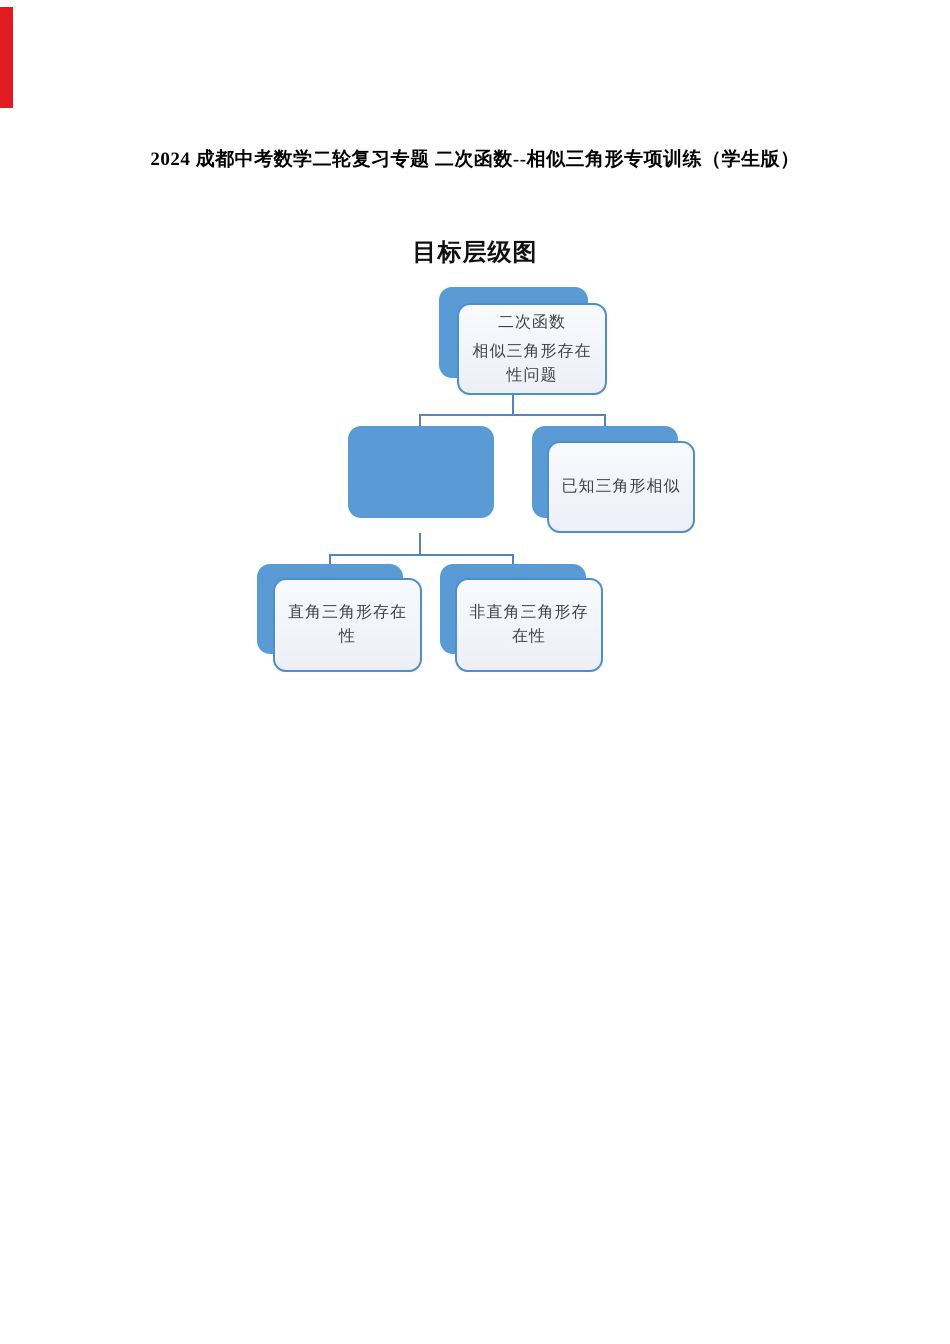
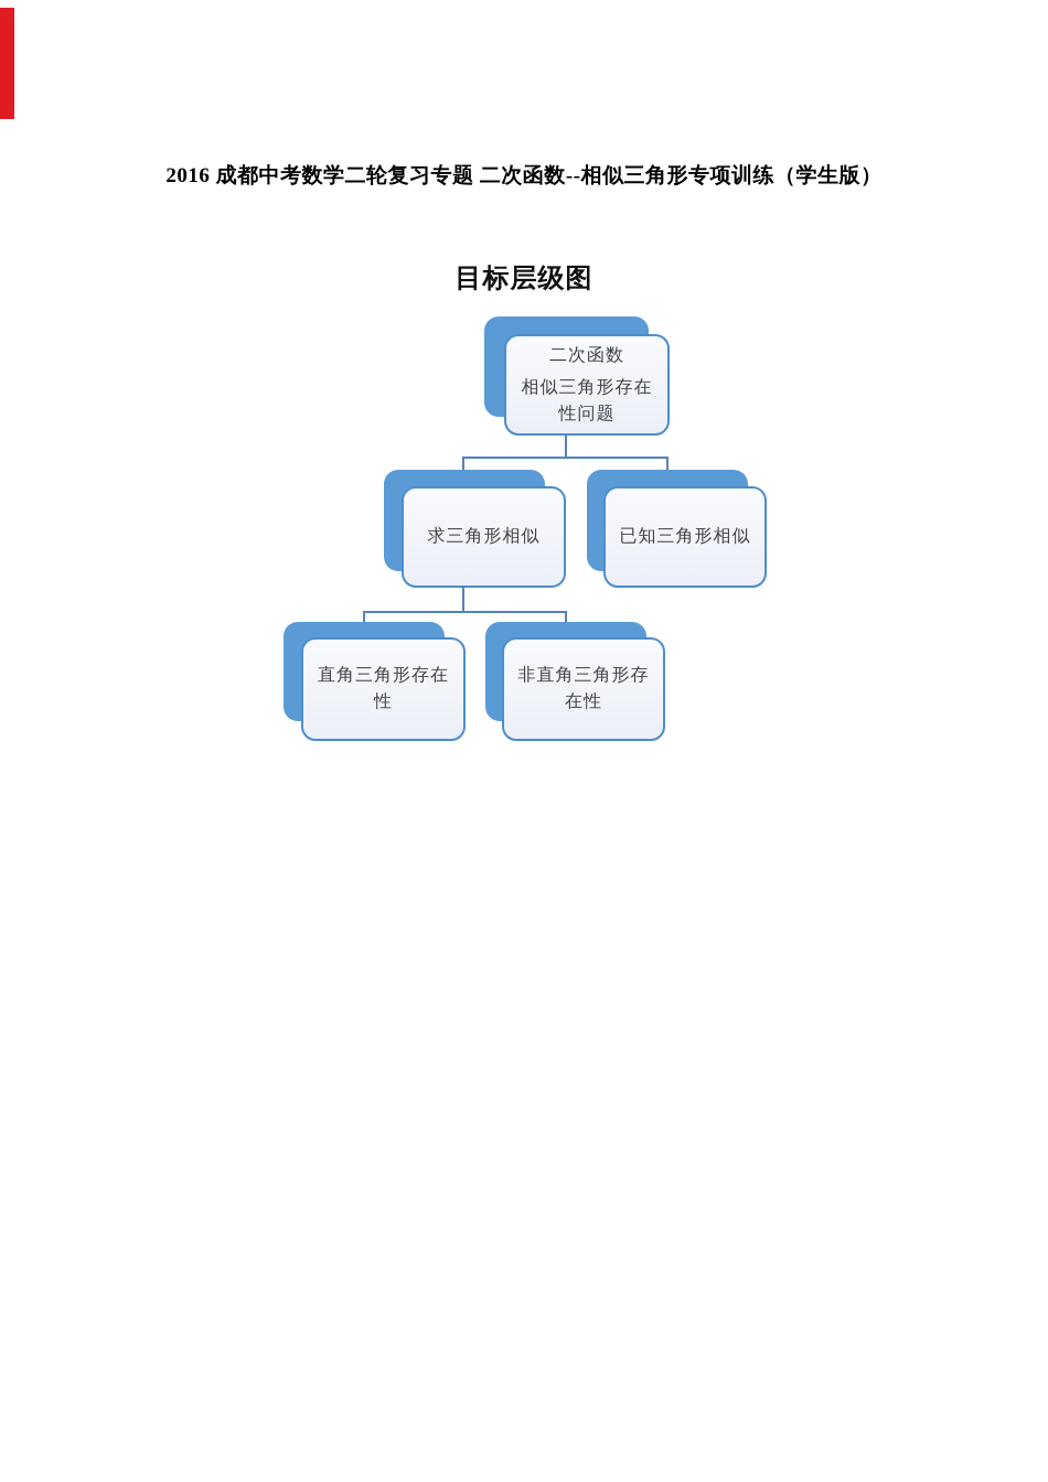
- 2024 成都中考数学二轮复习专题 二次函数--相似三角形专项训练（学生版）
+ 2016 成都中考数学二轮复习专题 二次函数--相似三角形专项训练（学生版）
  目标层级图
  二次函数
  相似三角形存在
  性问题
+ 求三角形相似
  已知三角形相似
  直角三角形存在
  性
  非直角三角形存
  在性
